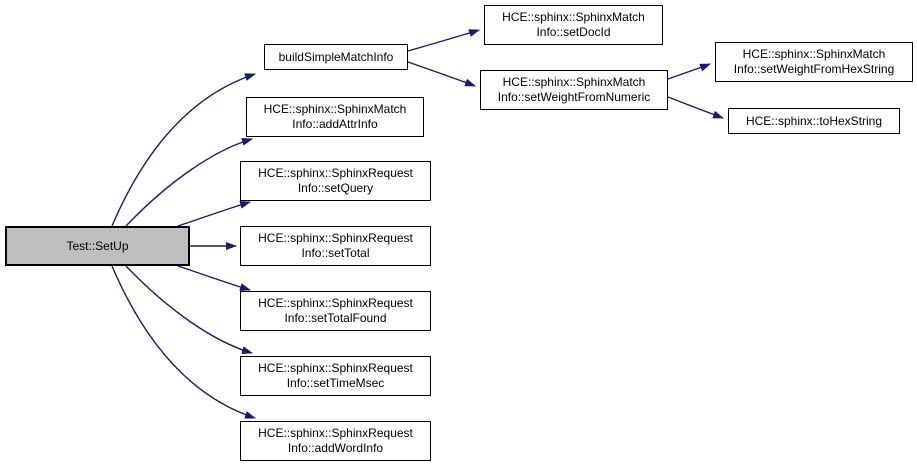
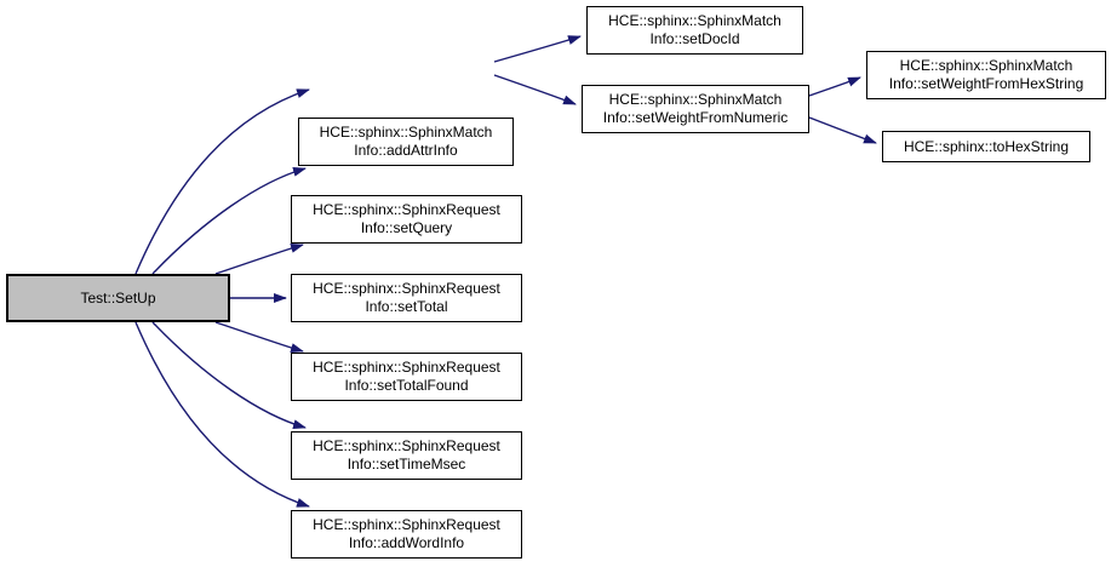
  Test::SetUp
- buildSimpleMatchInfo
  HCE::sphinx::SphinxMatch
  Info::addAttrInfo
  HCE::sphinx::SphinxRequest
  Info::setQuery
  HCE::sphinx::SphinxRequest
  Info::setTotal
  HCE::sphinx::SphinxRequest
  Info::setTotalFound
  HCE::sphinx::SphinxRequest
  Info::setTimeMsec
  HCE::sphinx::SphinxRequest
  Info::addWordInfo
  HCE::sphinx::SphinxMatch
  Info::setDocId
  HCE::sphinx::SphinxMatch
  Info::setWeightFromNumeric
  HCE::sphinx::SphinxMatch
  Info::setWeightFromHexString
  HCE::sphinx::toHexString
